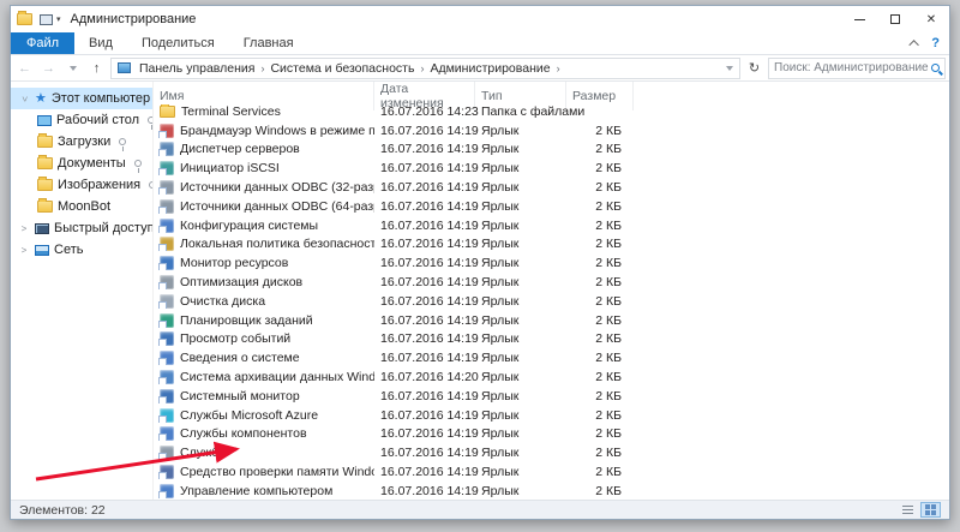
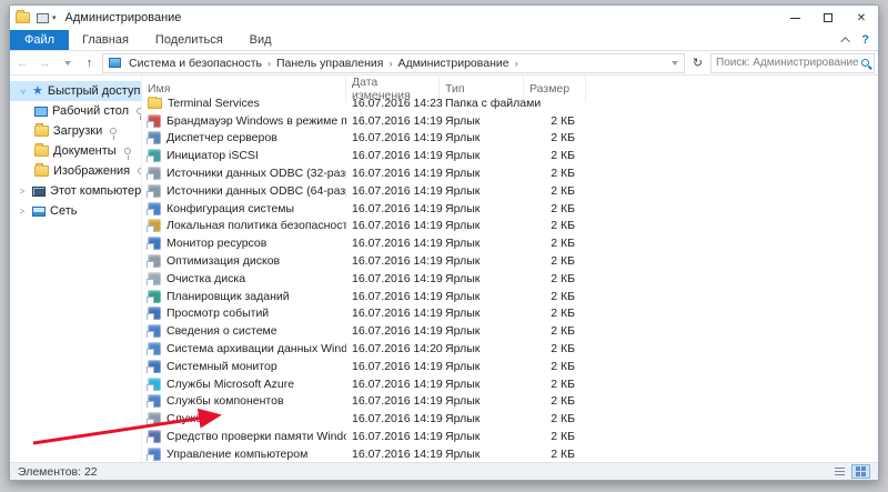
  Администрирование
  Файл
- Вид
+ Главная
  Поделиться
- Главная
+ Вид
  ←
  →
  ↑
- Панель управления
+ Система и безопасность
  ›
- Система и безопасность
+ Панель управления
  ›
  Администрирование
  ›
  ↻
  Поиск: Администрирование
- Этот компьютер
+ Быстрый доступ
  Рабочий стол
  Загрузки
  Документы
  Изображения
- MoonBot
- Быстрый доступ
+ Этот компьютер
  Сеть
  Имя
  Дата изменения
  Тип
  Размер
  Terminal Services
  16.07.2016 14:23
  Папка с файла
  Брандмауэр Windows в режиме п
  16.07.2016 14:19
  Ярлык
  2 КБ
  Диспетчер серверов
  16.07.2016 14:19
  Ярлык
  2 КБ
  Инициатор iSCSI
  16.07.2016 14:19
  Ярлык
  2 КБ
  Источники данных ODBC (32-раз
  16.07.2016 14:19
  Ярлык
  2 КБ
  Источники данных ODBC (64-раз
  16.07.2016 14:19
  Ярлык
  2 КБ
  Конфигурация системы
  16.07.2016 14:19
  Ярлык
  2 КБ
  Локальная политика безопасност
  16.07.2016 14:19
  Ярлык
  2 КБ
  Монитор ресурсов
  16.07.2016 14:19
  Ярлык
  2 КБ
  Оптимизация дисков
  16.07.2016 14:19
  Ярлык
  2 КБ
  Очистка диска
  16.07.2016 14:19
  Ярлык
  2 КБ
  Планировщик заданий
  16.07.2016 14:19
  Ярлык
  2 КБ
  Просмотр событий
  16.07.2016 14:19
  Ярлык
  2 КБ
  Сведения о системе
  16.07.2016 14:19
  Ярлык
  2 КБ
  Система архивации данных Wind
  16.07.2016 14:20
  Ярлык
  2 КБ
  Системный монитор
  16.07.2016 14:19
  Ярлык
  2 КБ
  Службы Microsoft Azure
  16.07.2016 14:19
  Ярлык
  2 КБ
  Службы компонентов
  16.07.2016 14:19
  Ярлык
  2 КБ
  16.07.2016 14:19
  Ярлык
  2 КБ
  Средство проверки памяти Wind
  16.07.2016 14:19
  Ярлык
  2 КБ
  Управление компьютером
  16.07.2016 14:19
  Ярлык
  2 КБ
  Элементов: 22
